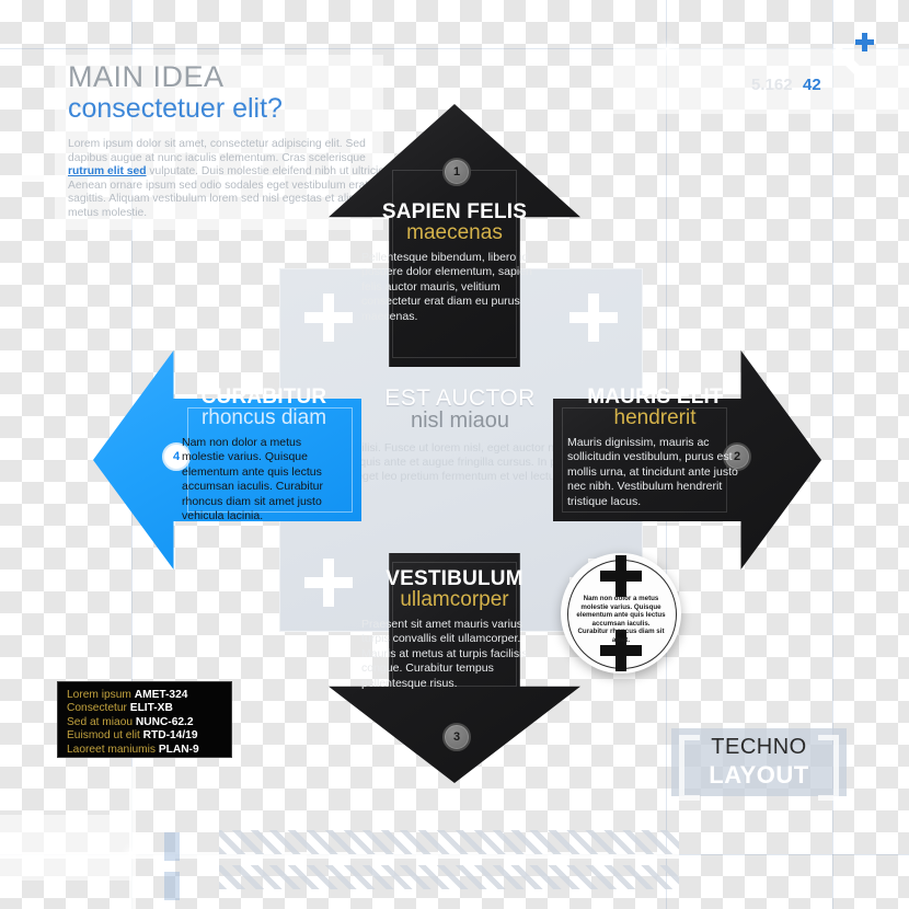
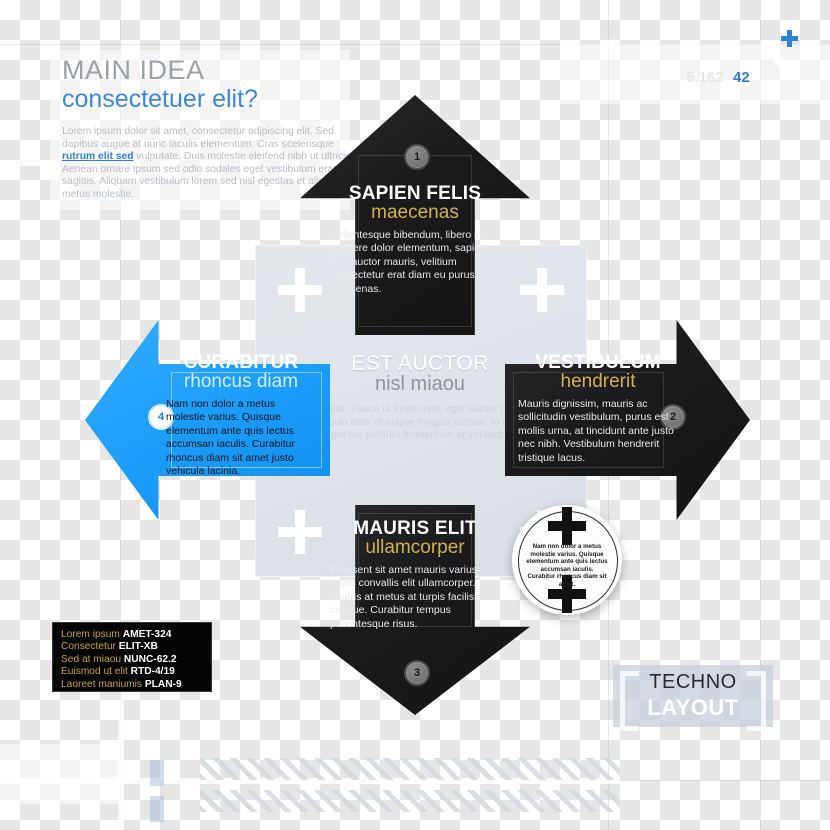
  MAIN IDEA
  consectetuer elit?
  Lorem ipsum dolor sit amet, consectetur adipiscing elit. Sed dapibus augue at nunc iaculis elementum. Cras scelerisque rutrum elit sed vulputate. Duis molestie eleifend nibh ut ultrici Aenean ornare ipsum sed odio sodales eget vestibulum era sagittis. Aliquam vestibulum lorem sed nisl egestas et ali metus molestie.
  5.162
  42
  EST AUCTOR
  nisl miaou
  ilisi. Fusce ut lorem nisl, eget auctor n quis ante et augue fringilla cursus. In get leo pretium fermentum et vel lectu
  1
  SAPIEN FELIS
  maecenas
  Pellentesque bibendum, libero id posuere dolor elementum, sapien felis auctor mauris, velitium consectetur erat diam eu purus maecenas.
  2
- MAURIS ELIT
+ VESTIBULUM
  hendrerit
  Mauris dignissim, mauris ac sollicitudin vestibulum, purus est mollis urna, at tincidunt ante justo nec nibh. Vestibulum hendrerit tristique lacus.
  3
- VESTIBULUM
+ MAURIS ELIT
  ullamcorper
  Praesent sit amet mauris varius turpis convallis elit ullamcorper. Mauris at metus at turpis facilisis congue. Curabitur tempus pellentesque risus.
  4
  CURABITUR
  rhoncus diam
  Nam non dolor a metus molestie varius. Quisque elementum ante quis lectus accumsan iaculis. Curabitur rhoncus diam sit amet justo vehicula lacinia.
  Lorem ipsum AMET-324
  Consectetur ELIT-XB
  Sed at miaou NUNC-62.2
- Euismod ut elit RTD-14/19
+ Euismod ut elit RTD-4/19
  Laoreet maniumis PLAN-9
  TECHNO
  LAYOUT
